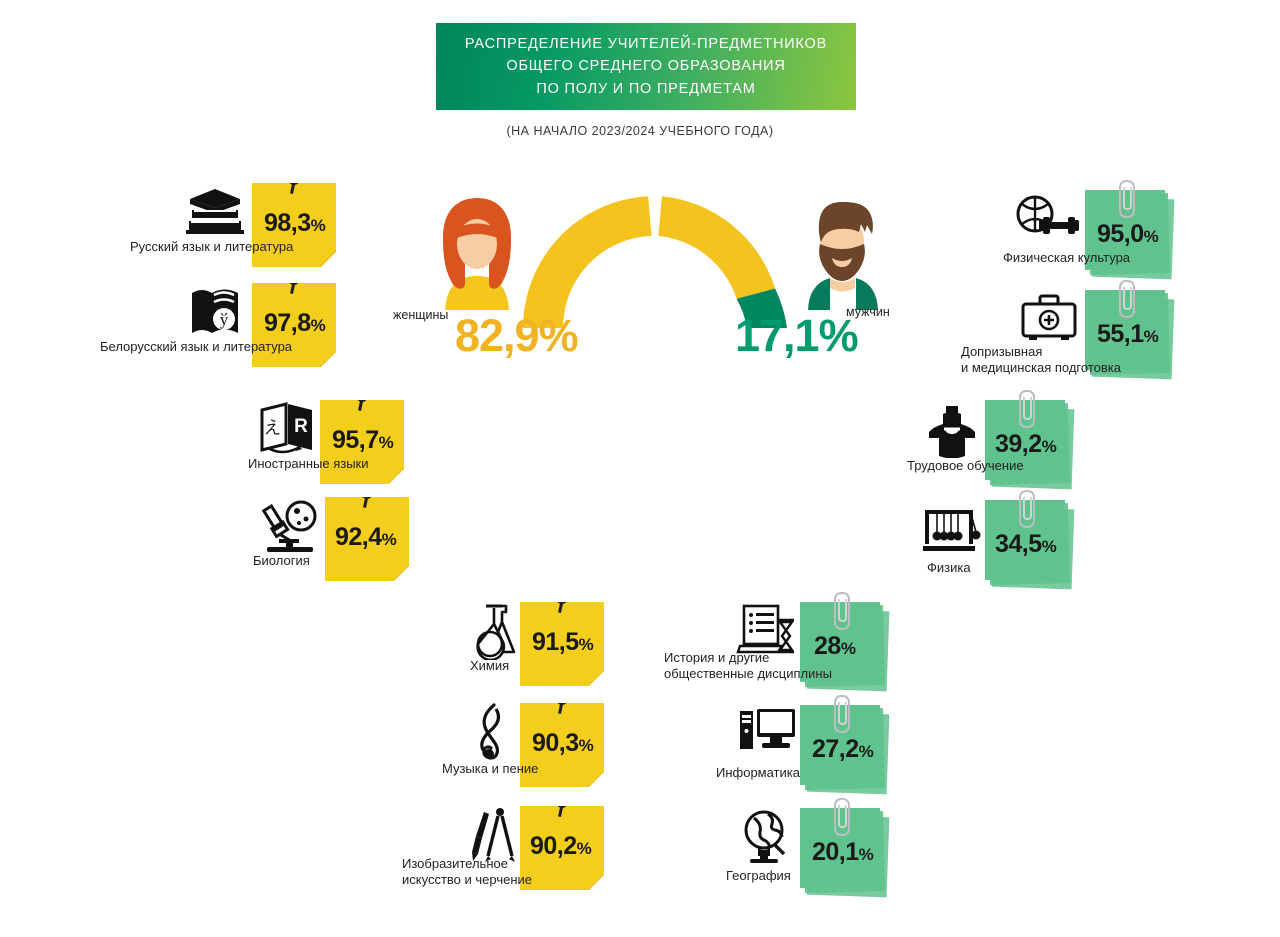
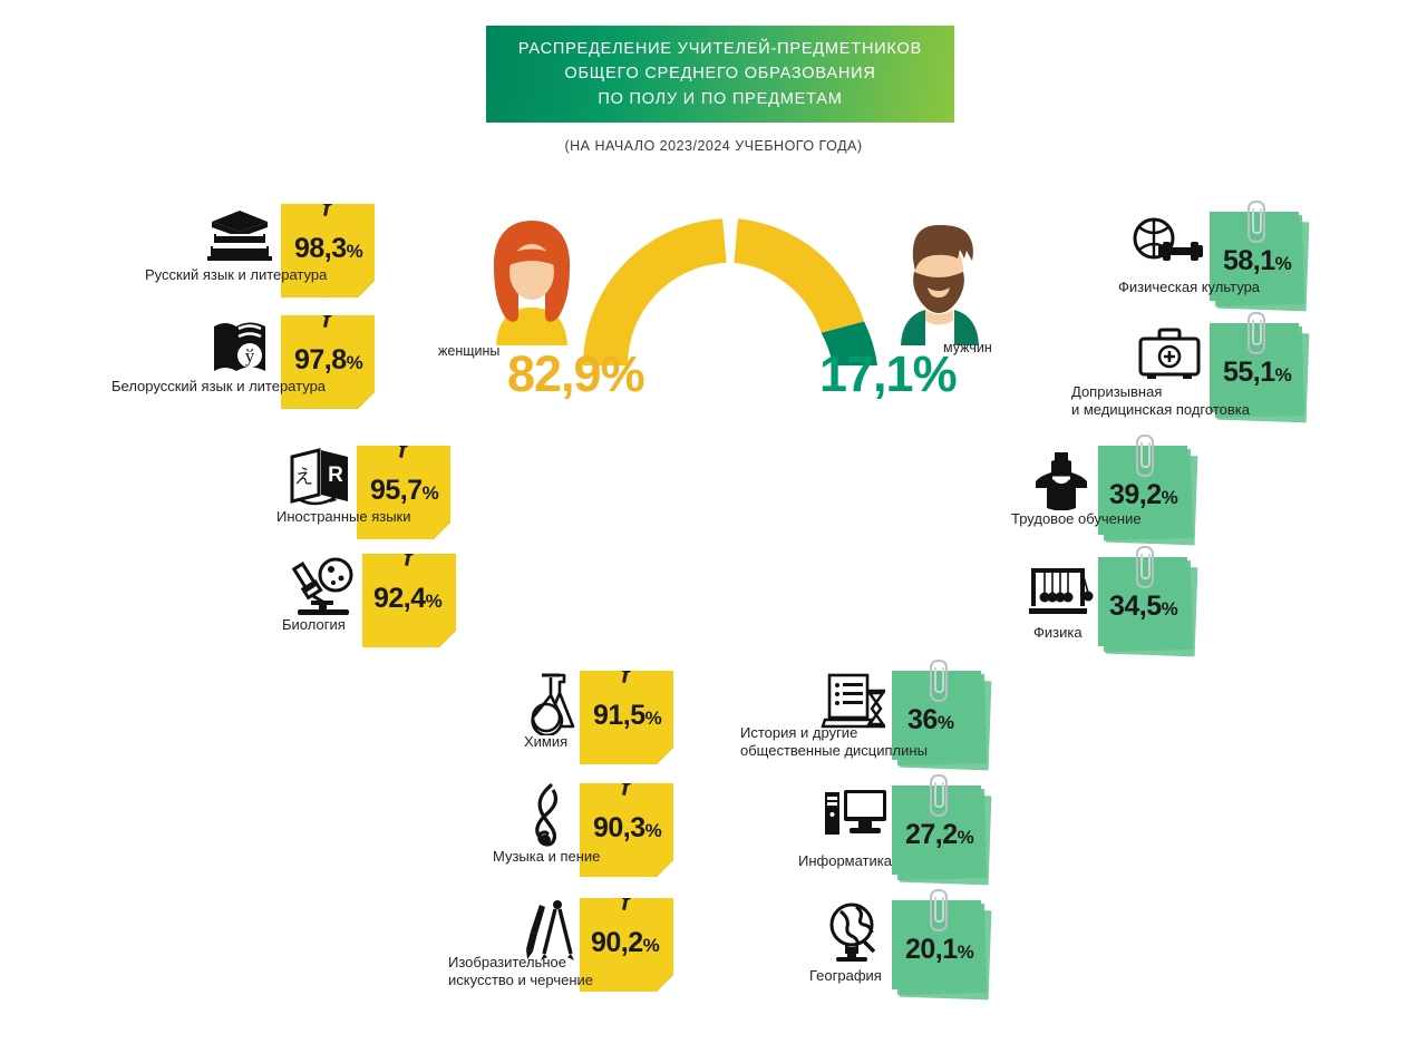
  РАСПРЕДЕЛЕНИЕ УЧИТЕЛЕЙ-ПРЕДМЕТНИКОВ
  ОБЩЕГО СРЕДНЕГО ОБРАЗОВАНИЯ
  ПО ПОЛУ И ПО ПРЕДМЕТАМ
  (НА НАЧАЛО 2023/2024 УЧЕБНОГО ГОДА)
  женщины
  82,9%
  мужчин
  17,1%
  98,3%
  Русский язык и литература
  97,8%
  ў
  Белорусский язык и литература
  95,7%
  え
  R
  Иностранные языки
  92,4%
  Биология
  91,5%
  Химия
  90,3%
  Музыка и пение
  90,2%
  Изобразительное
  искусство и черчение
- 95,0%
+ 58,1%
  Физическая культура
  55,1%
  Допризывная
  и медицинская подготовка
  39,2%
  Трудовое обучение
  34,5%
  Физика
- 28%
+ 36%
  История и другие
  общественные дисциплины
  27,2%
  Информатика
  20,1%
  География
